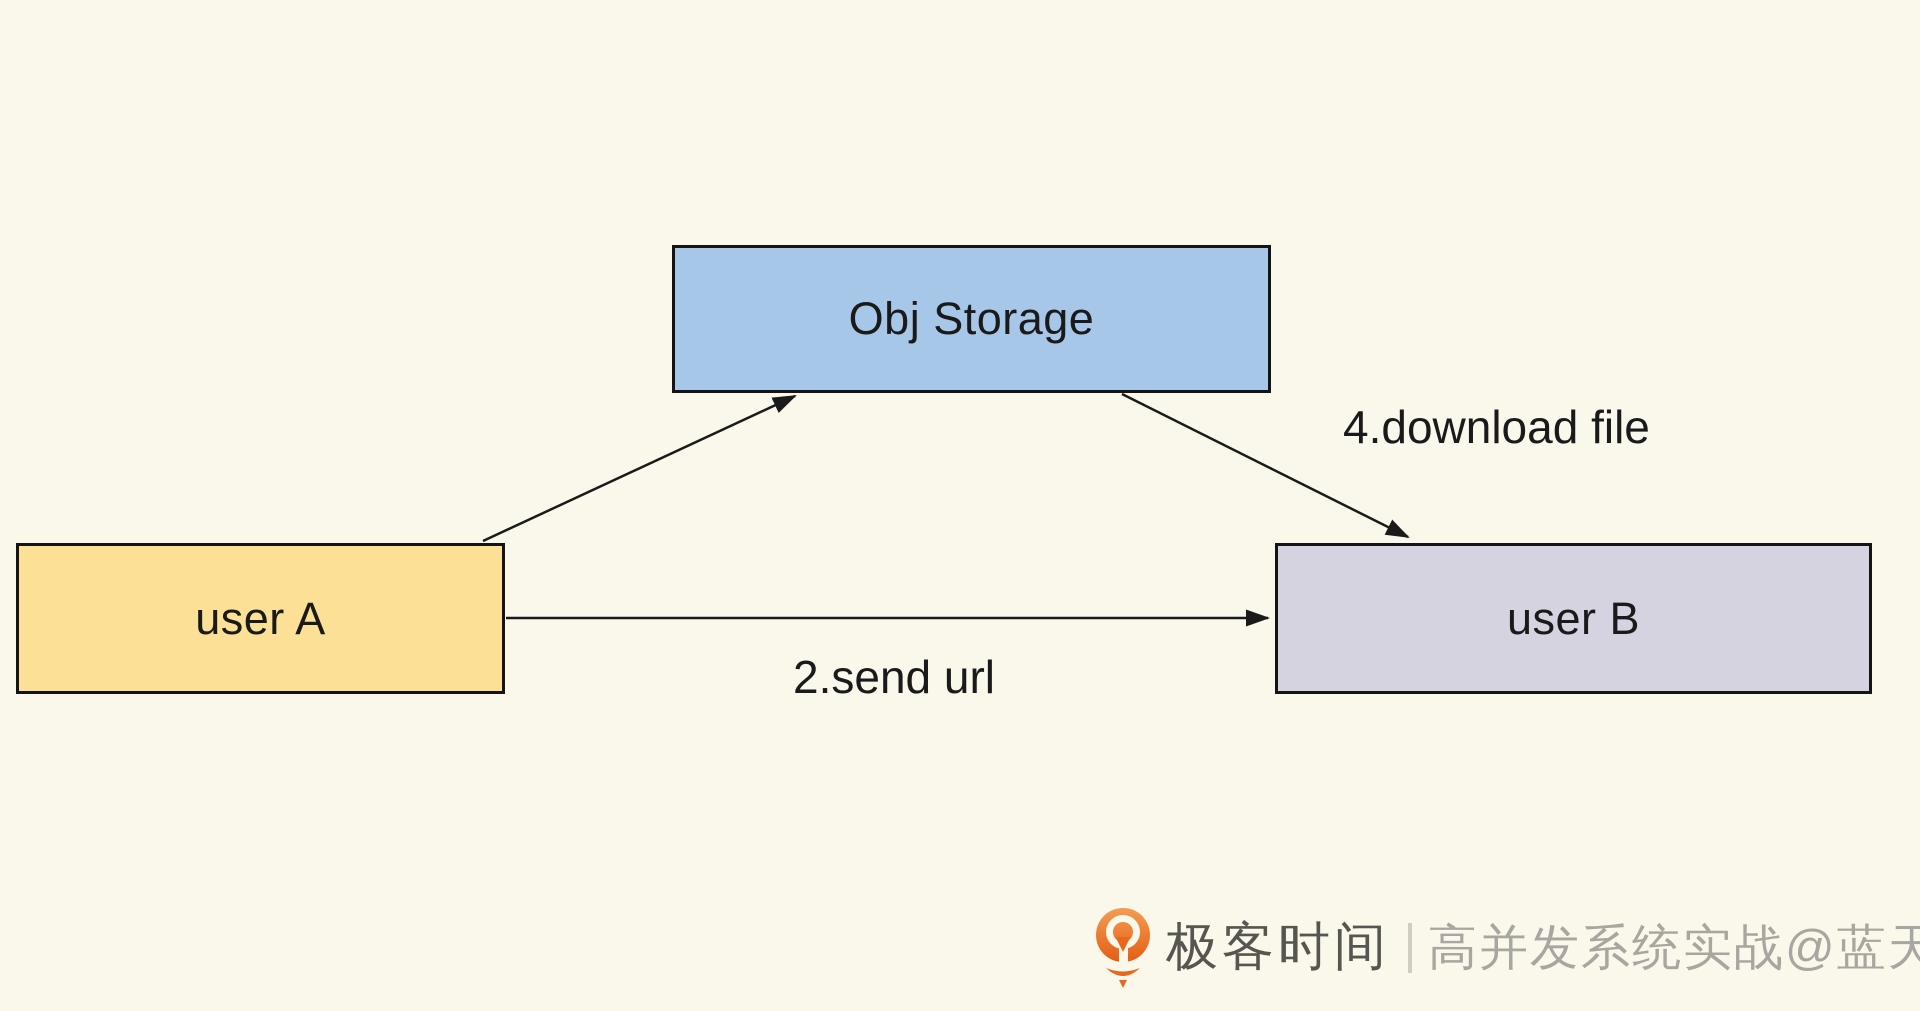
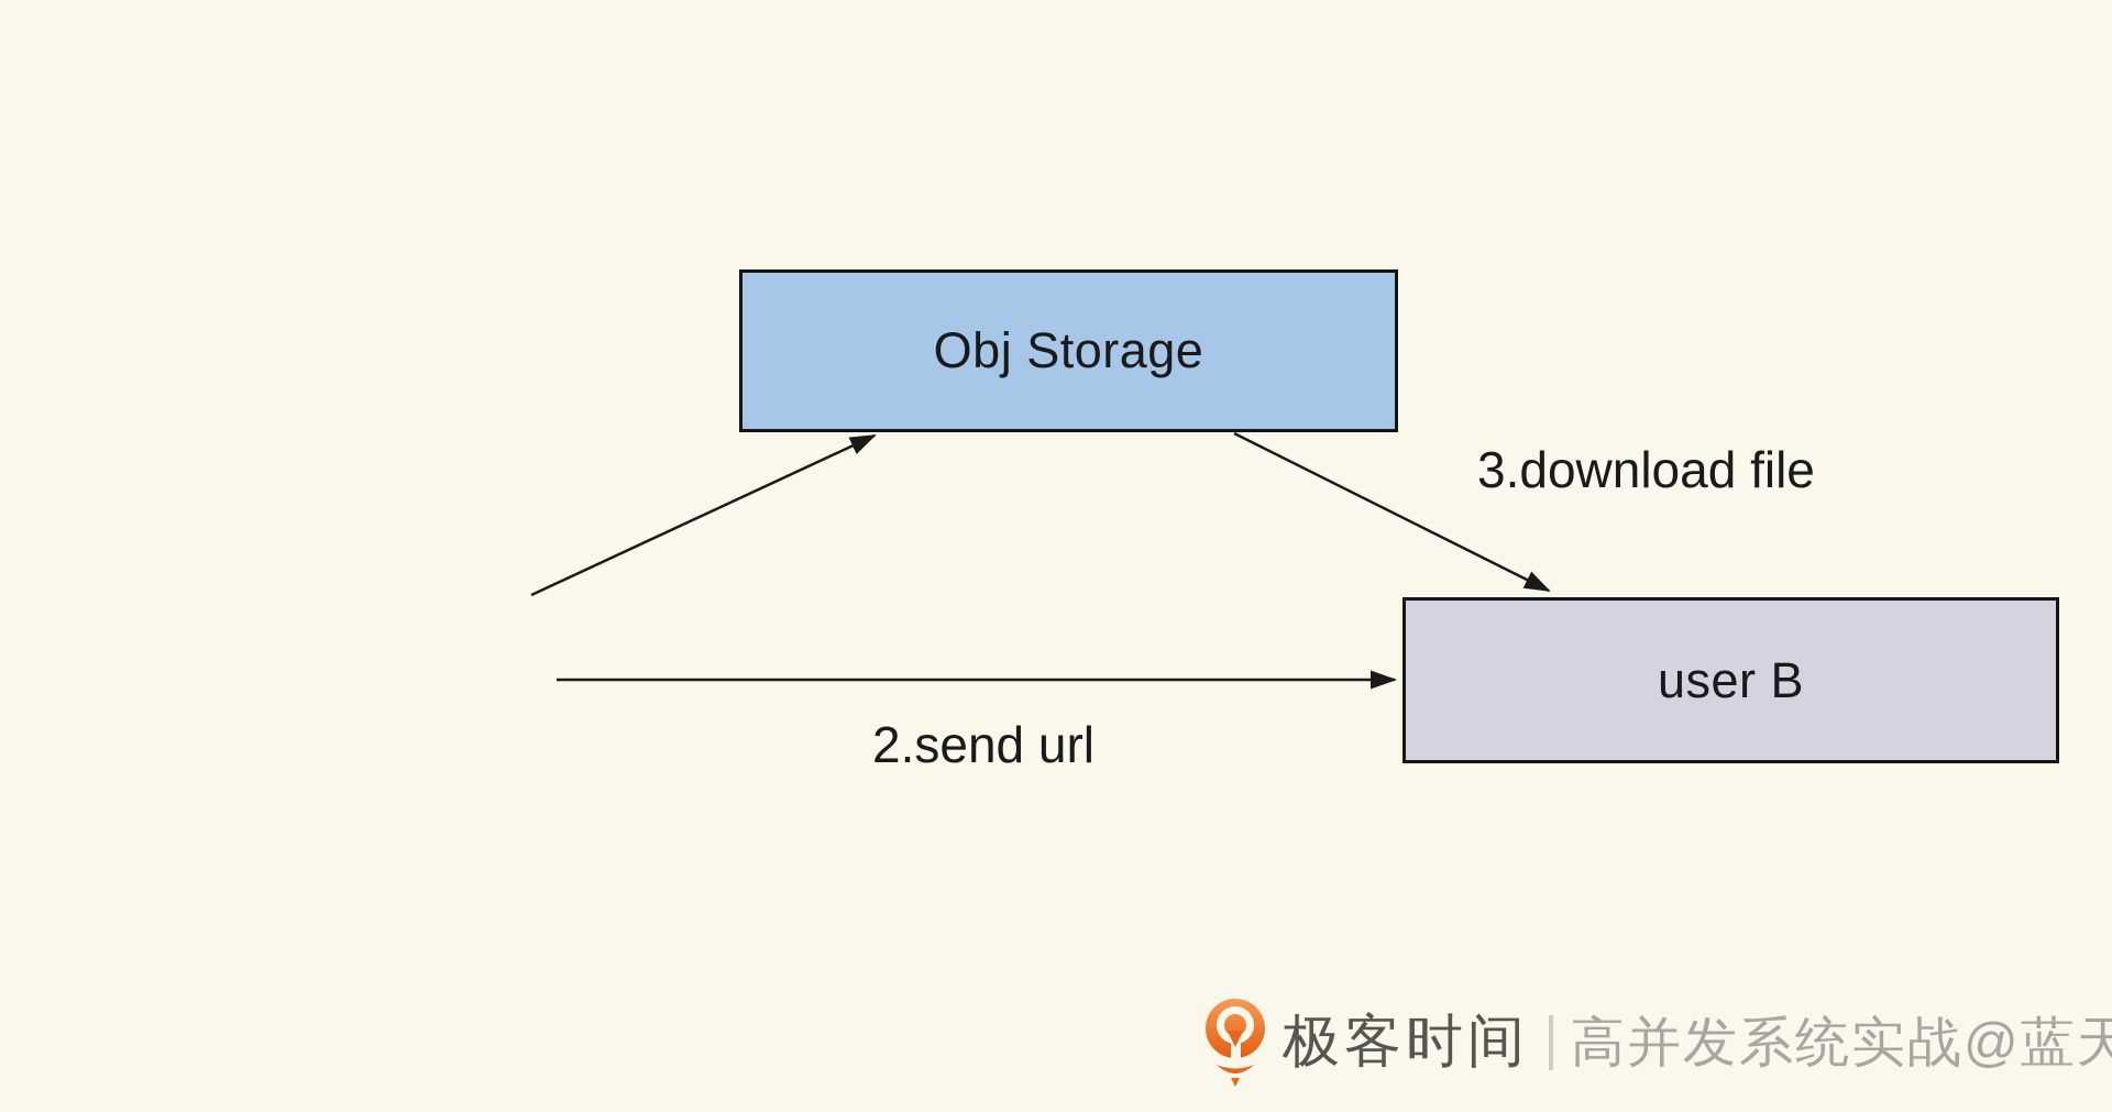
  Obj Storage
- user A
  user B
  2.send url
- 4.download file
+ 3.download file
  极客时间
  高并发系统实战@蓝天
